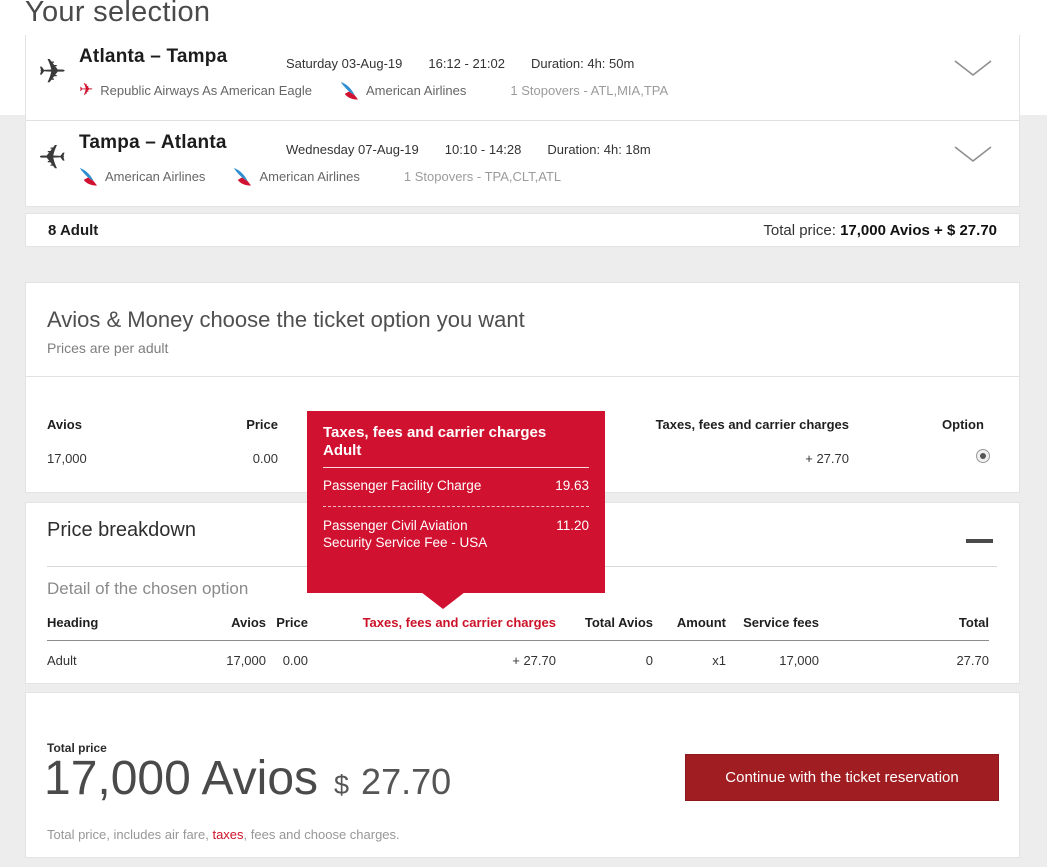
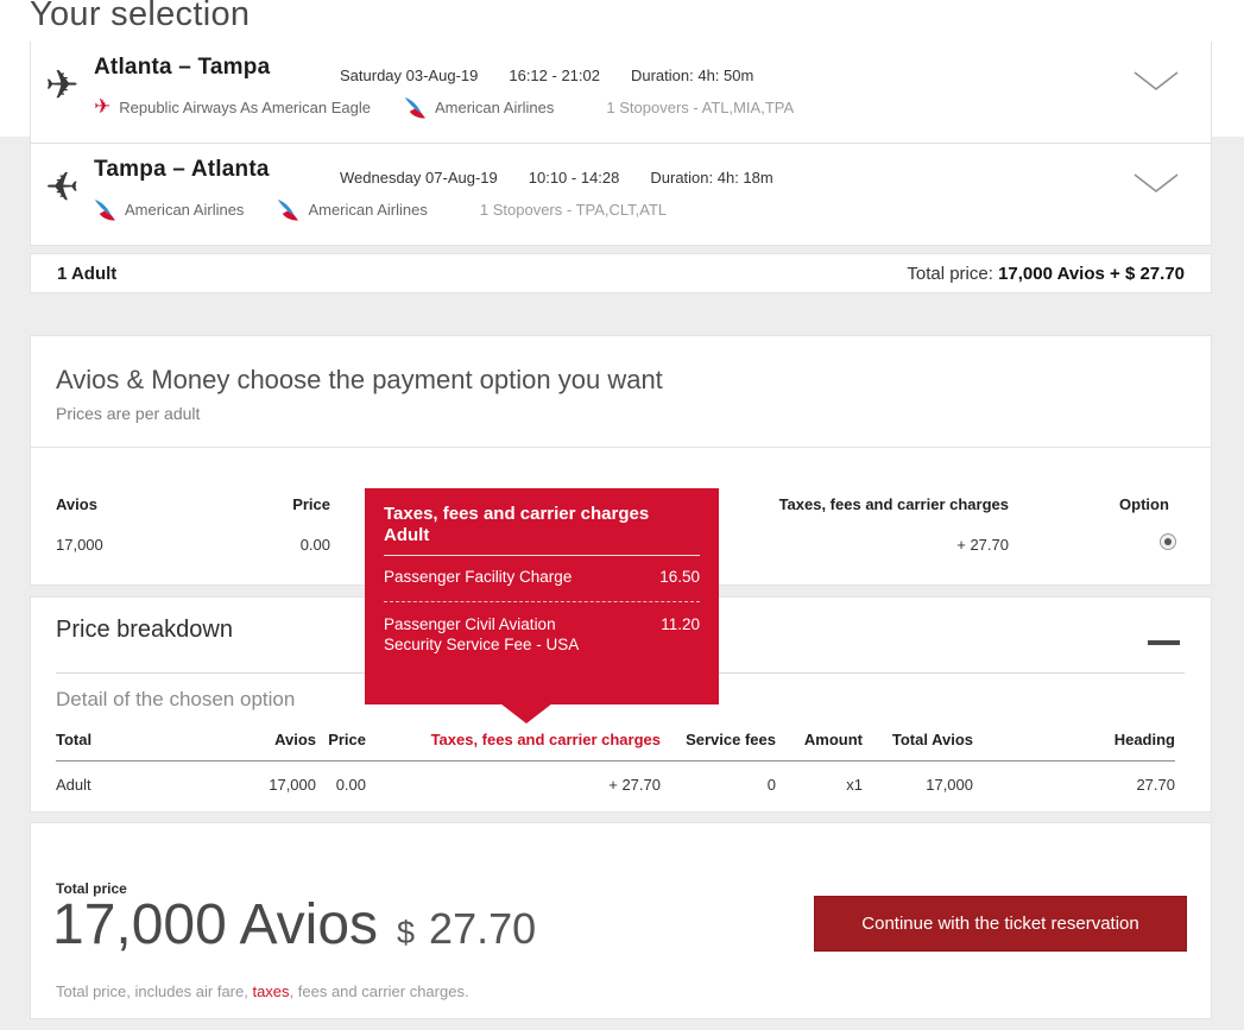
  Your selection
  ✈
  Atlanta – Tampa
  Saturday 03-Aug-19
  16:12 - 21:02
  Duration: 4h: 50m
  ✈
  Republic Airways As American Eagle
  American Airlines
  1 Stopovers - ATL,MIA,TPA
  Tampa – Atlanta
  Wednesday 07-Aug-19
  10:10 - 14:28
  Duration: 4h: 18m
  American Airlines
  American Airlines
  1 Stopovers - TPA,CLT,ATL
- 8 Adult
+ 1 Adult
  Total price: 17,000 Avios + $ 27.70
- Avios & Money choose the ticket option you want
+ Avios & Money choose the payment option you want
  Prices are per adult
  Avios
  Price
  Taxes, fees and carrier charges
  Option
  17,000
  0.00
  + 27.70
  Price breakdown
  Detail of the chosen option
- Heading
+ Total
  Avios
  Price
  Taxes, fees and carrier charges
- Total Avios
+ Service fees
  Amount
- Service fees
+ Total Avios
- Total
+ Heading
  Adult
  17,000
  0.00
  + 27.70
  0
  x1
  17,000
  27.70
  Taxes, fees and carrier charges
  Adult
  Passenger Facility Charge
- 19.63
+ 16.50
  Passenger Civil Aviation Security Service Fee - USA
  11.20
  Total price
  17,000 Avios
  $
  27.70
- Total price, includes air fare, taxes, fees and choose charges.
+ Total price, includes air fare, taxes, fees and carrier charges.
  Continue with the ticket reservation
